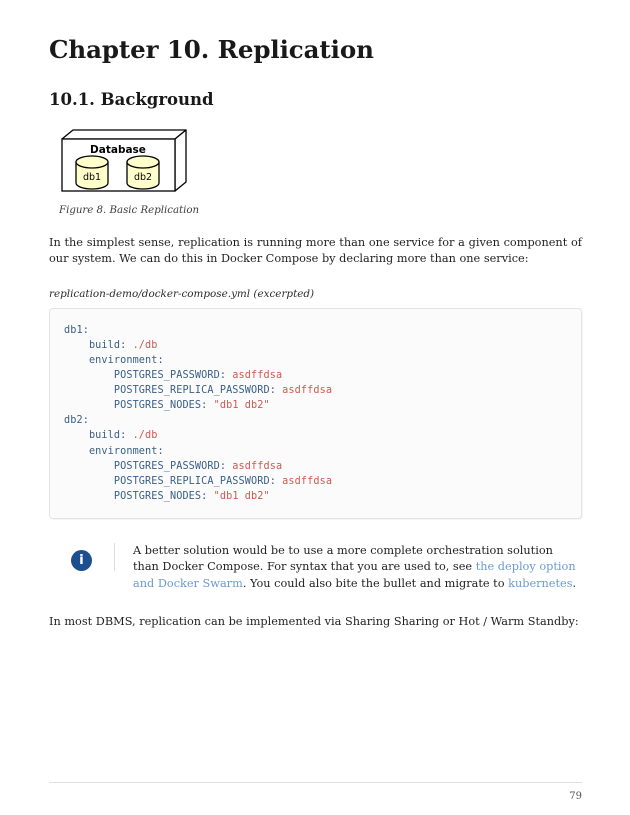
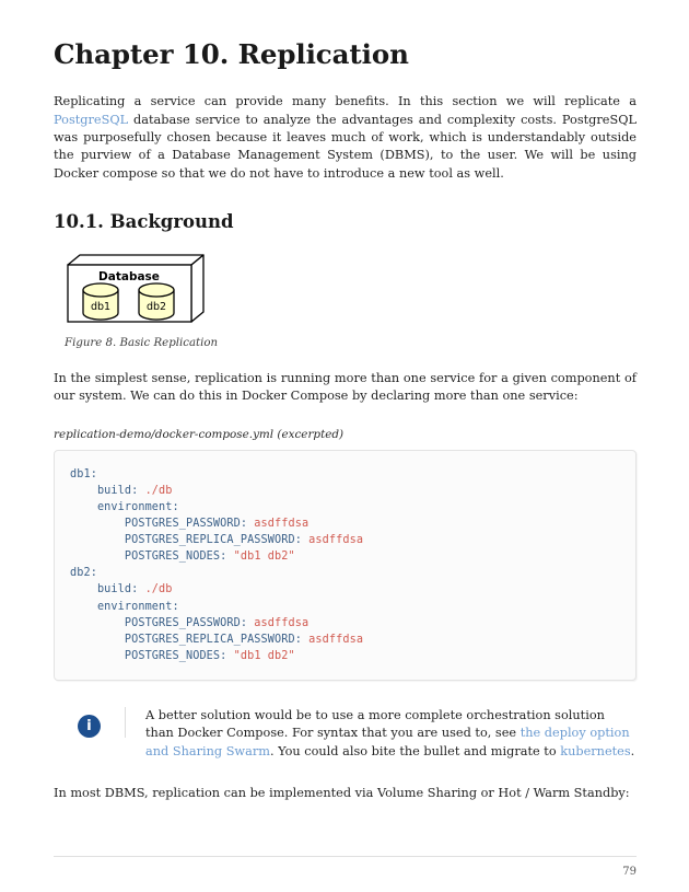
  Chapter 10. Replication
+ Replicating a service can provide many benefits. In this section we will replicate a PostgreSQL database service to analyze the advantages and complexity costs. PostgreSQL was purposefully chosen because it leaves much of work, which is understandably outside the purview of a Database Management System (DBMS), to the user. We will be using Docker compose so that we do not have to introduce a new tool as well.
  10.1. Background
  Database
  db1
  db2
  Figure 8. Basic Replication
  In the simplest sense, replication is running more than one service for a given component of our system. We can do this in Docker Compose by declaring more than one service:
  replication-demo/docker-compose.yml (excerpted)
  db1: build: ./db environment: POSTGRES_PASSWORD: asdffdsa POSTGRES_REPLICA_PASSWORD: asdffdsa POSTGRES_NODES: "db1 db2" db2: build: ./db environment: POSTGRES_PASSWORD: asdffdsa POSTGRES_REPLICA_PASSWORD: asdffdsa POSTGRES_NODES: "db1 db2"
  i
- A better solution would be to use a more complete orchestration solution than Docker Compose. For syntax that you are used to, see the deploy option and Docker Swarm. You could also bite the bullet and migrate to kubernetes.
+ A better solution would be to use a more complete orchestration solution than Docker Compose. For syntax that you are used to, see the deploy option and Sharing Swarm. You could also bite the bullet and migrate to kubernetes.
- In most DBMS, replication can be implemented via Sharing Sharing or Hot / Warm Standby:
+ In most DBMS, replication can be implemented via Volume Sharing or Hot / Warm Standby:
  79
